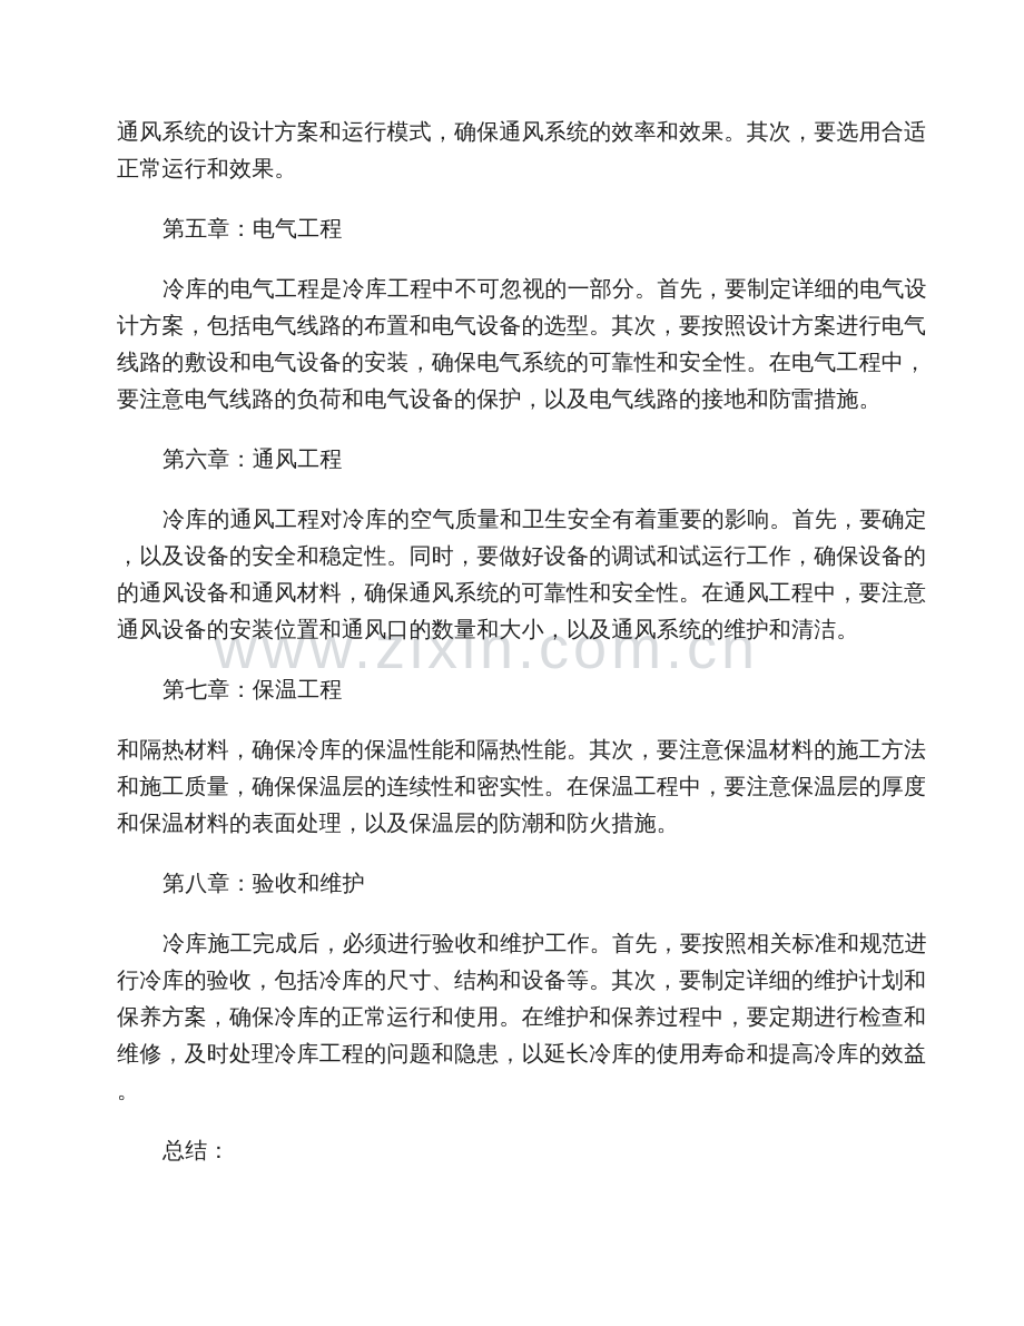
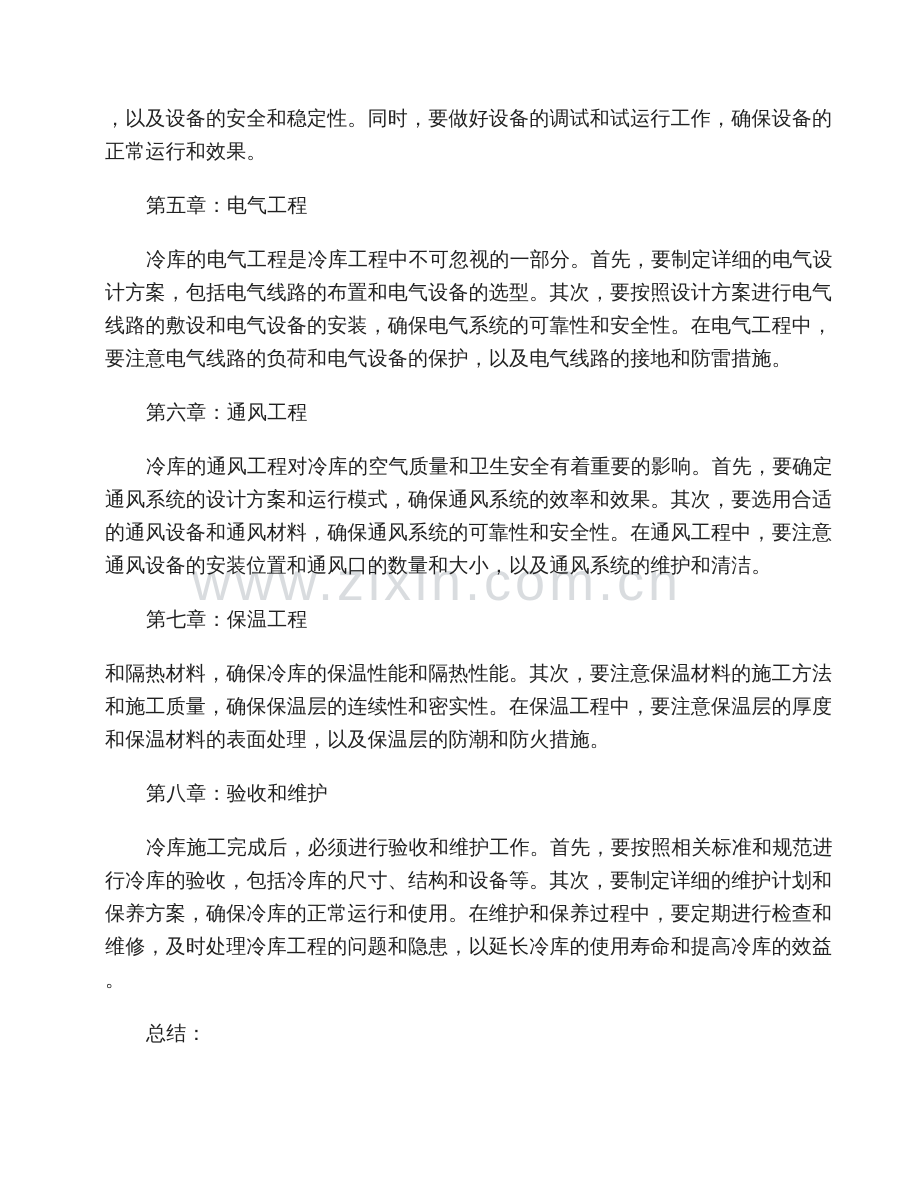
  www.zlxin.com.cn
- 通风系统的设计方案和运行模式，确保通风系统的效率和效果。其次，要选用合适
+ ，以及设备的安全和稳定性。同时，要做好设备的调试和试运行工作，确保设备的
  正常运行和效果。
  第五章：电气工程
  冷库的电气工程是冷库工程中不可忽视的一部分。首先，要制定详细的电气设
  计方案，包括电气线路的布置和电气设备的选型。其次，要按照设计方案进行电气
  线路的敷设和电气设备的安装，确保电气系统的可靠性和安全性。在电气工程中，
  要注意电气线路的负荷和电气设备的保护，以及电气线路的接地和防雷措施。
  第六章：通风工程
  冷库的通风工程对冷库的空气质量和卫生安全有着重要的影响。首先，要确定
- ，以及设备的安全和稳定性。同时，要做好设备的调试和试运行工作，确保设备的
+ 通风系统的设计方案和运行模式，确保通风系统的效率和效果。其次，要选用合适
  的通风设备和通风材料，确保通风系统的可靠性和安全性。在通风工程中，要注意
  通风设备的安装位置和通风口的数量和大小，以及通风系统的维护和清洁。
  第七章：保温工程
  和隔热材料，确保冷库的保温性能和隔热性能。其次，要注意保温材料的施工方法
  和施工质量，确保保温层的连续性和密实性。在保温工程中，要注意保温层的厚度
  和保温材料的表面处理，以及保温层的防潮和防火措施。
  第八章：验收和维护
  冷库施工完成后，必须进行验收和维护工作。首先，要按照相关标准和规范进
  行冷库的验收，包括冷库的尺寸、结构和设备等。其次，要制定详细的维护计划和
  保养方案，确保冷库的正常运行和使用。在维护和保养过程中，要定期进行检查和
  维修，及时处理冷库工程的问题和隐患，以延长冷库的使用寿命和提高冷库的效益
  。
  总结：
